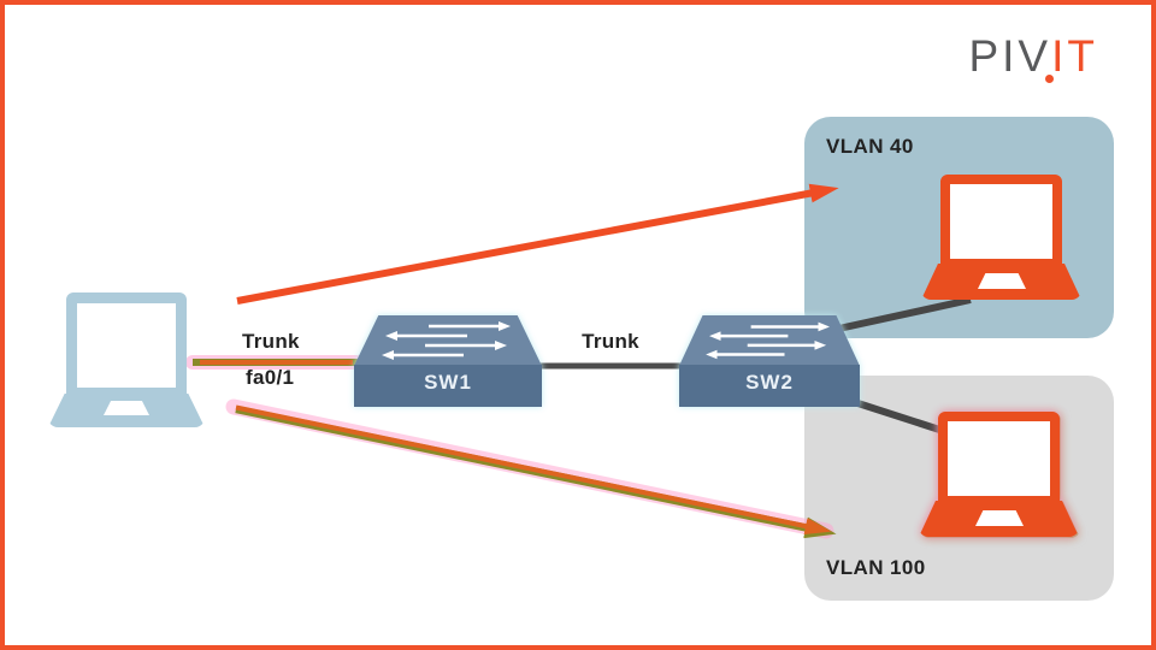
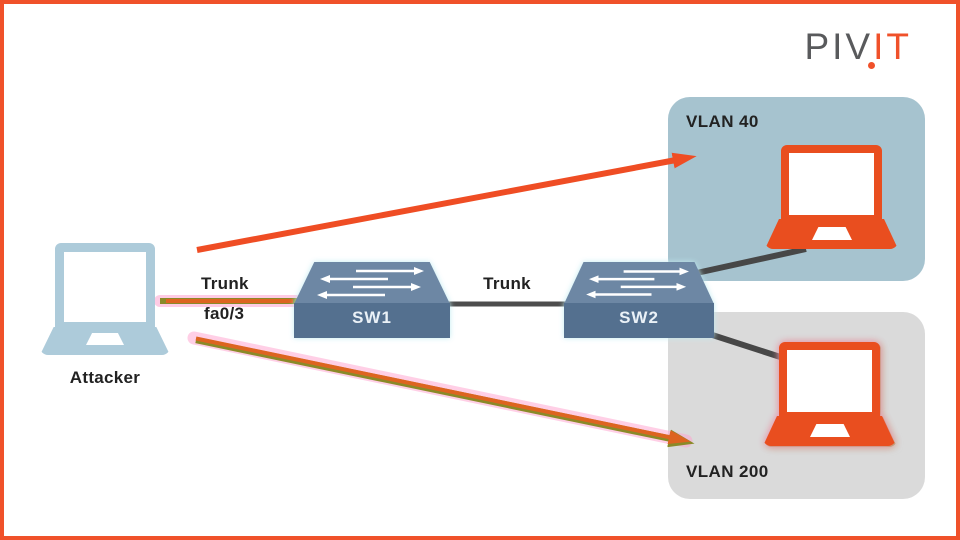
  VLAN 40
- VLAN 100
+ VLAN 200
  SW1
  SW2
+ Attacker
  Trunk
- fa0/1
+ fa0/3
  Trunk
  PIVIT
